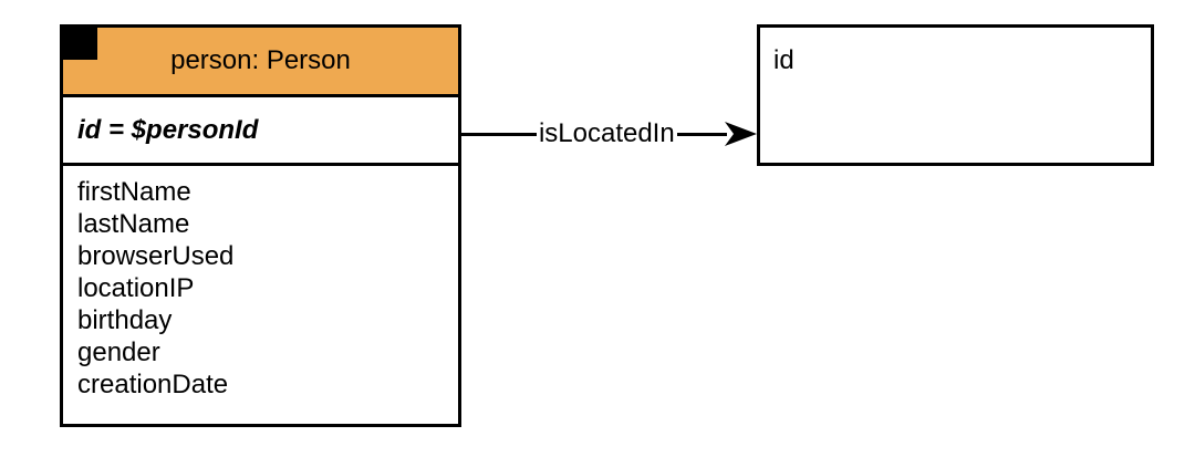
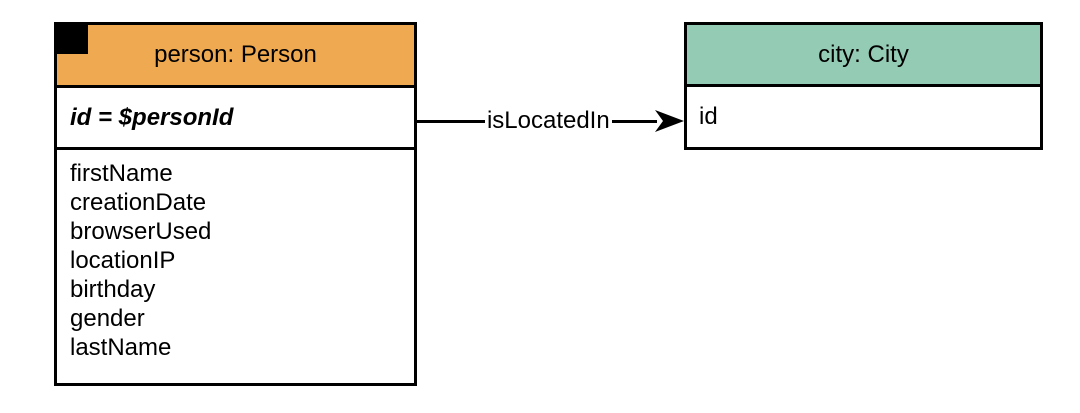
  person: Person
  id = $personId
  firstName
- lastName
+ creationDate
  browserUsed
  locationIP
  birthday
  gender
- creationDate
+ lastName
  isLocatedIn
+ city: City
  id
